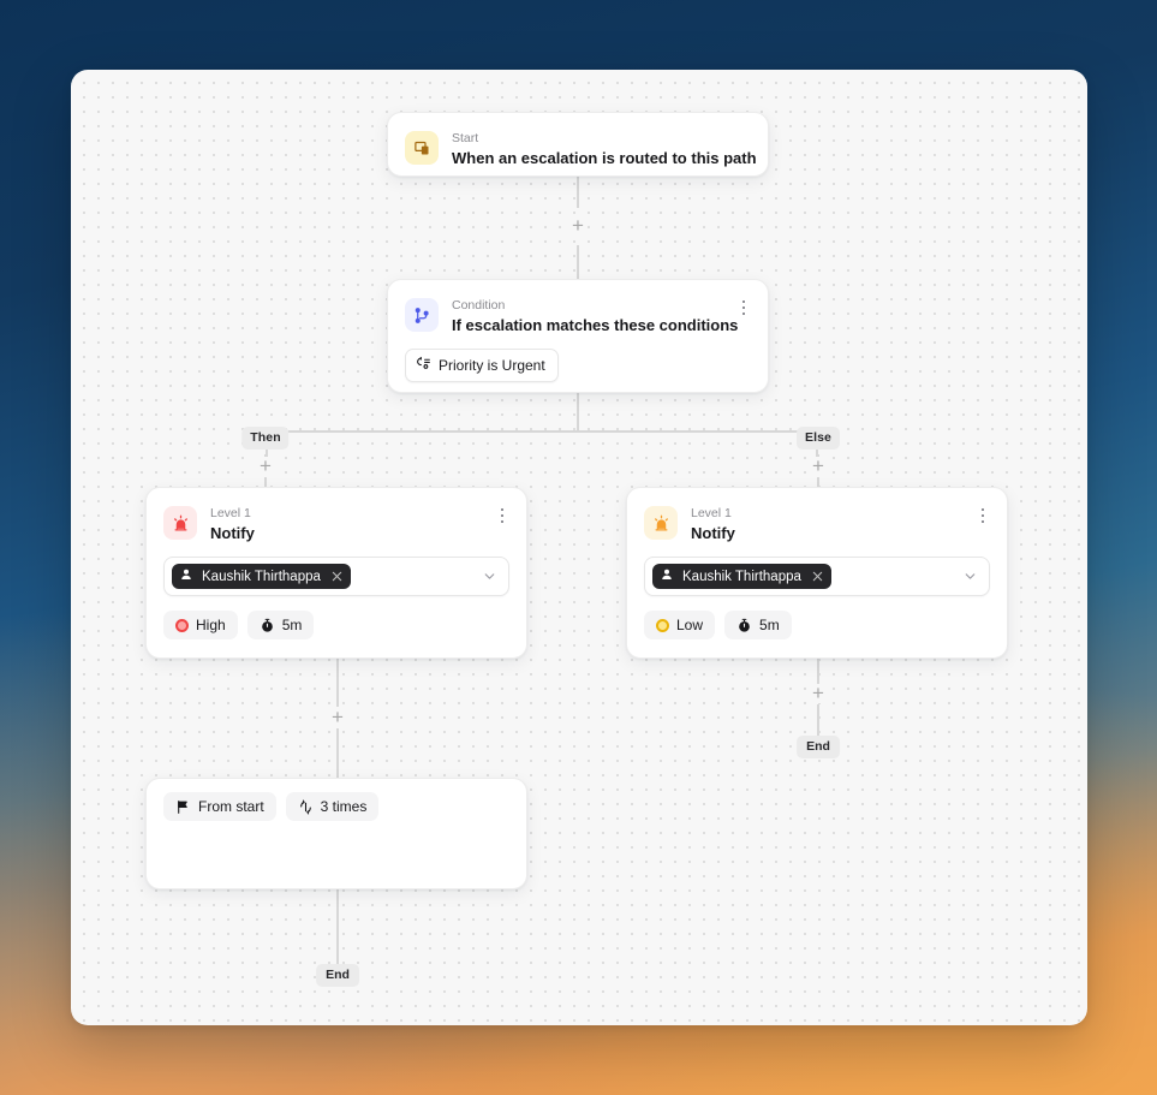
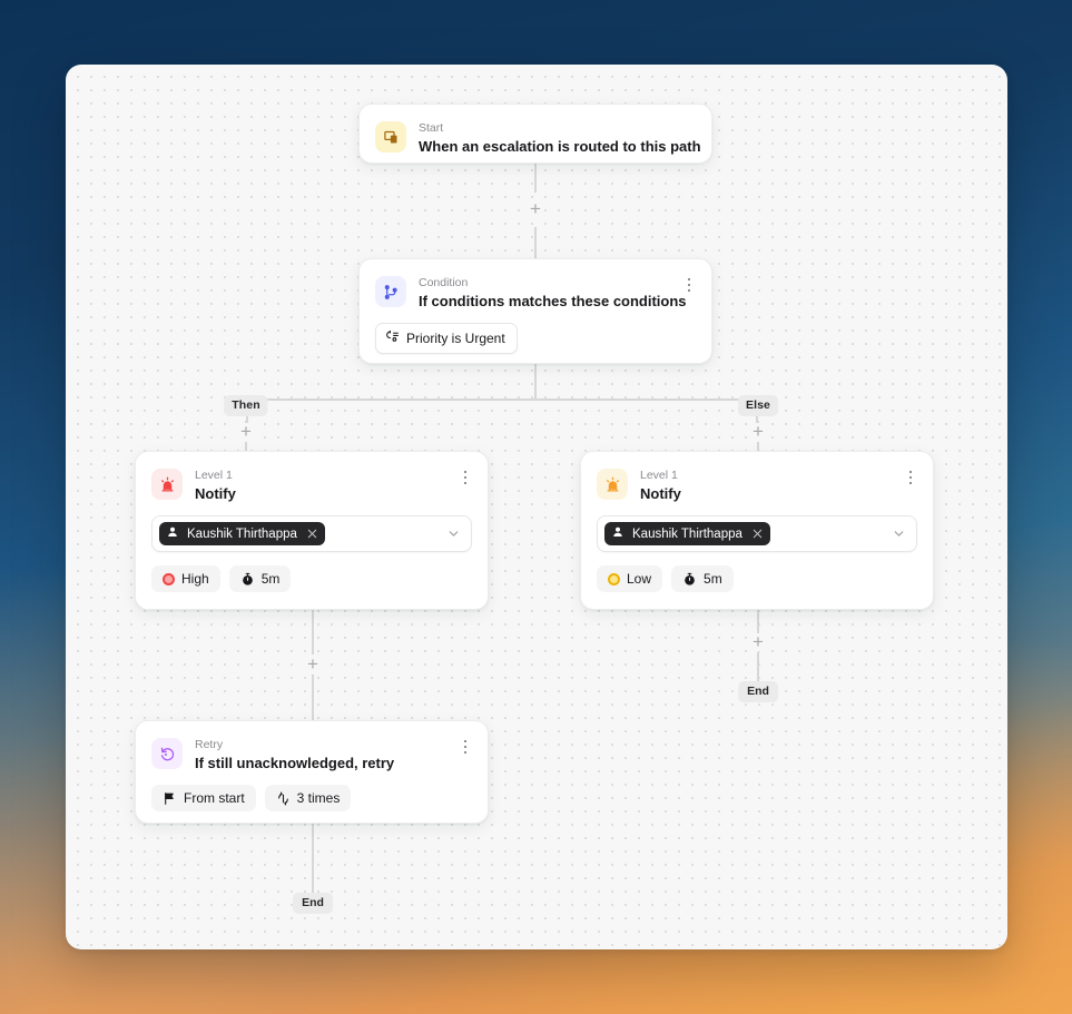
  +
  Then
  +
  Else
  +
  +
  End
  +
  End
  Start
  When an escalation is routed to this path
  Condition
- If escalation matches these conditions
+ If conditions matches these conditions
  Priority is Urgent
  Level 1
  Notify
  Kaushik Thirthappa
  High
  5m
  Level 1
  Notify
  Kaushik Thirthappa
  Low
  5m
+ Retry
+ If still unacknowledged, retry
  From start
  3 times
